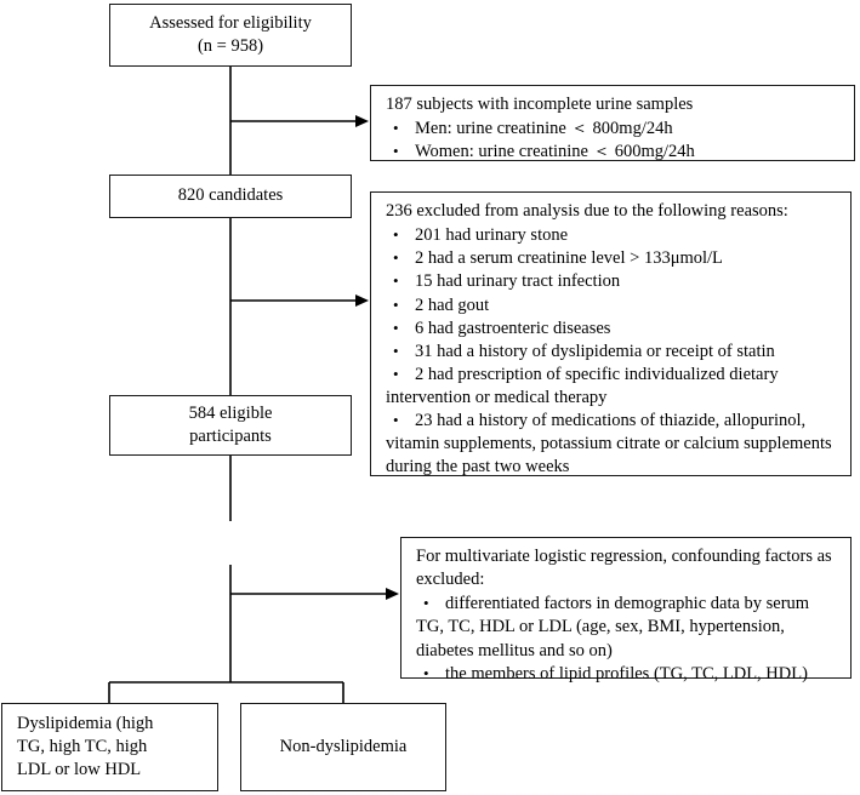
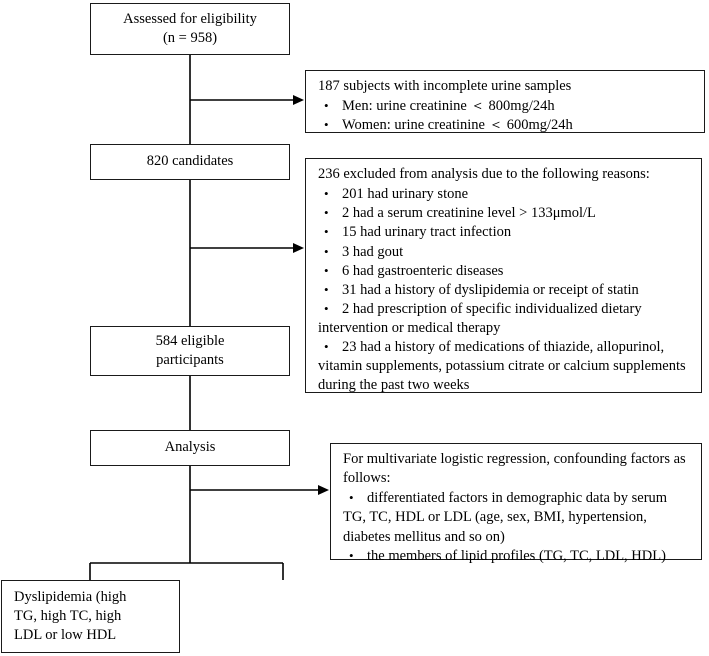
  Assessed for eligibility
  (n = 958)
  187 subjects with incomplete urine samples
  •
  Men: urine creatinine ＜ 800mg/24h
  •
  Women: urine creatinine ＜ 600mg/24h
  820 candidates
  236 excluded from analysis due to the following reasons:
  •
  201 had urinary stone
  •
  2 had a serum creatinine level > 133μmol/L
  •
  15 had urinary tract infection
  •
- 2 had gout
+ 3 had gout
  •
  6 had gastroenteric diseases
  •
  31 had a history of dyslipidemia or receipt of statin
  •
  2 had prescription of specific individualized dietary intervention or medical therapy
  •
  23 had a history of medications of thiazide, allopurinol, vitamin supplements, potassium citrate or calcium supplements during the past two weeks
  584 eligible
  participants
+ Analysis
- For multivariate logistic regression, confounding factors as excluded:
+ For multivariate logistic regression, confounding factors as follows:
  •
  differentiated factors in demographic data by serum TG, TC, HDL or LDL (age, sex, BMI, hypertension, diabetes mellitus and so on)
  •
  the members of lipid profiles (TG, TC, LDL, HDL)
  Dyslipidemia (high
  TG, high TC, high
  LDL or low HDL
- Non-dyslipidemia
